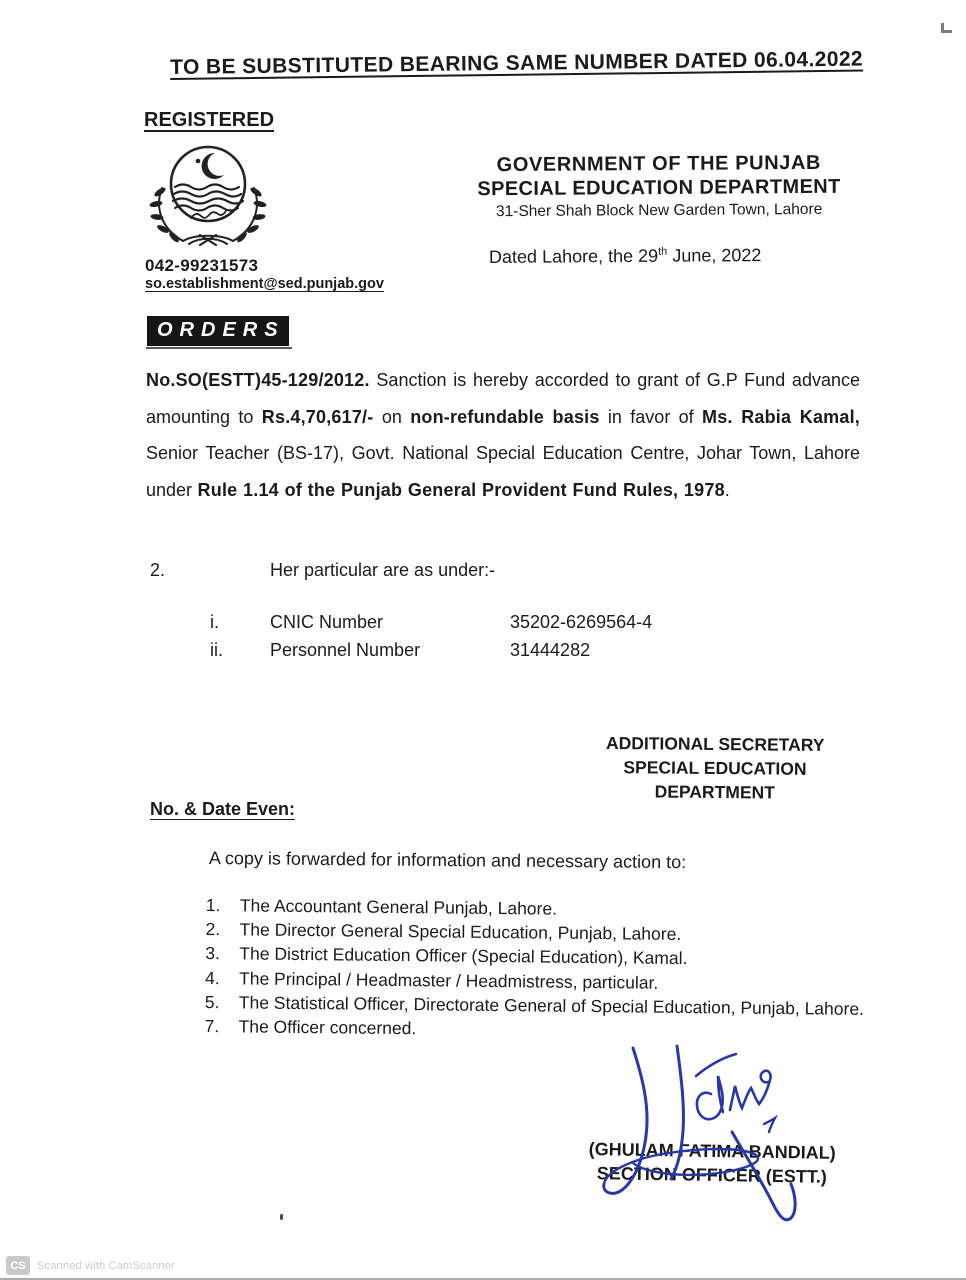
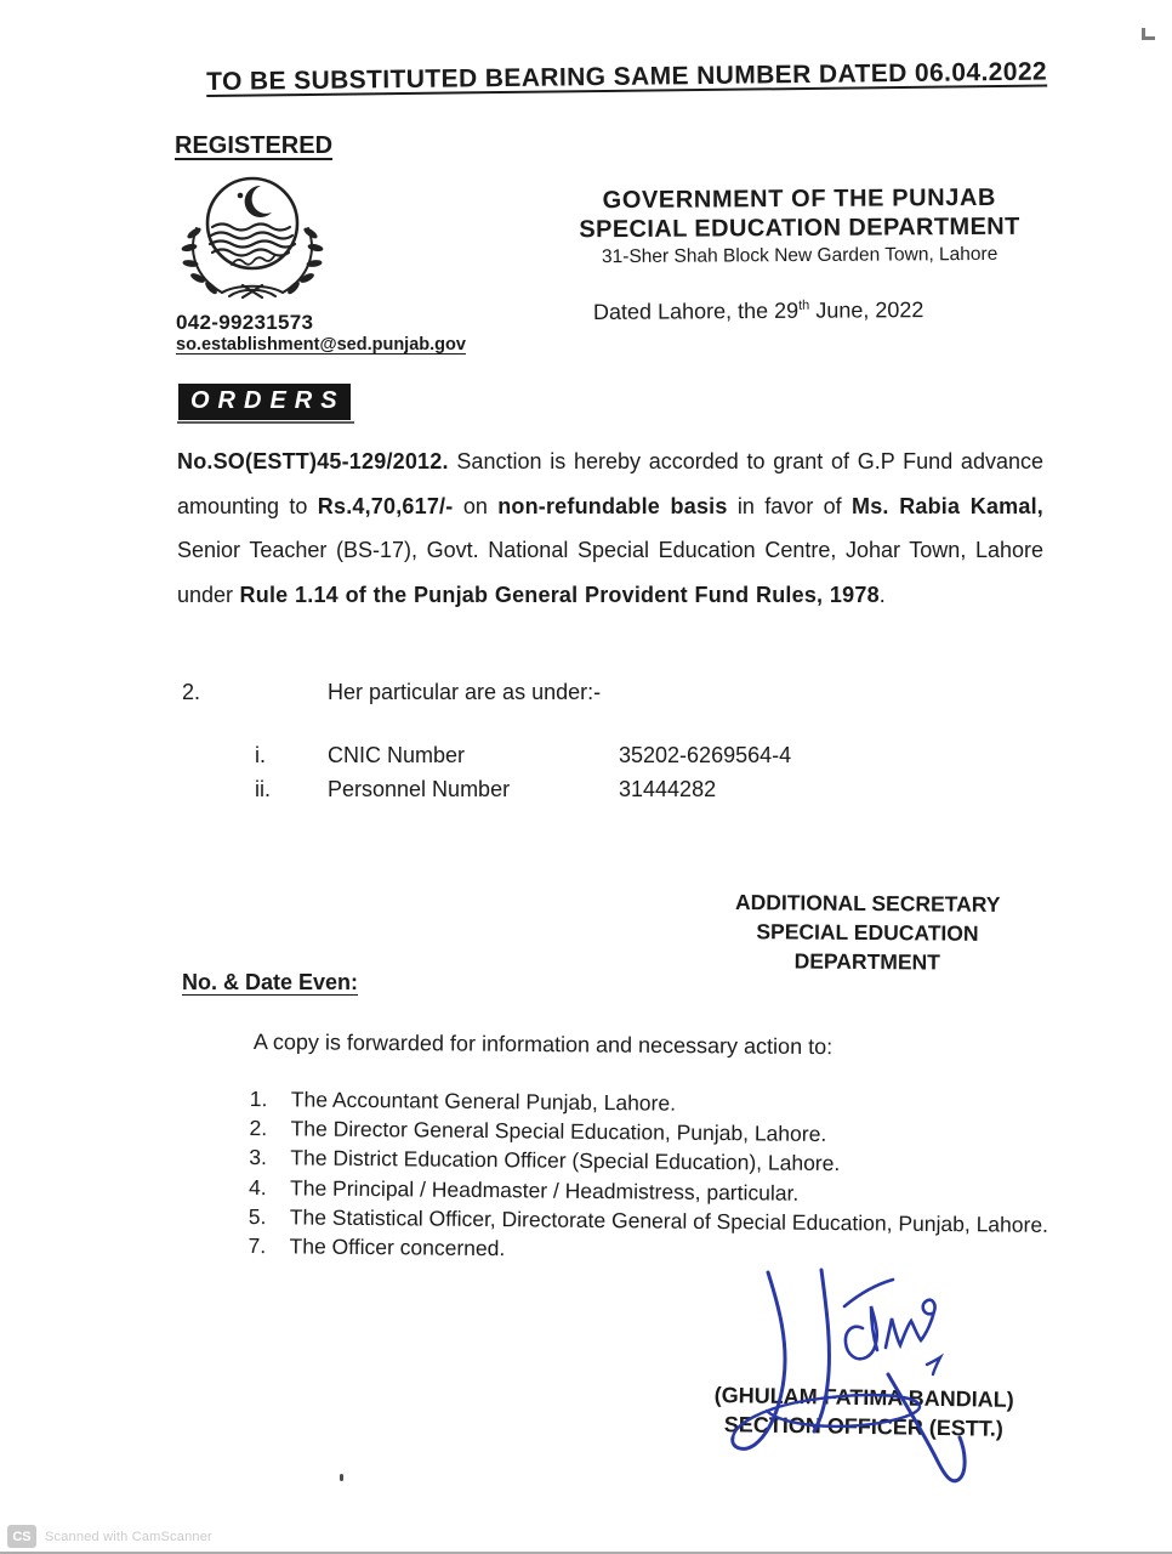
  TO BE SUBSTITUTED BEARING SAME NUMBER DATED 06.04.2022
  REGISTERED
  GOVERNMENT OF THE PUNJAB
  SPECIAL EDUCATION DEPARTMENT
  31-Sher Shah Block New Garden Town, Lahore
  Dated Lahore, the 29th June, 2022
  042-99231573
  so.establishment@sed.punjab.gov
  ORDERS
  No.SO(ESTT)45-129/2012. Sanction is hereby accorded to grant of G.P Fund advance amounting to Rs.4,70,617/- on non-refundable basis in favor of Ms. Rabia Kamal, Senior Teacher (BS-17), Govt. National Special Education Centre, Johar Town, Lahore under Rule 1.14 of the Punjab General Provident Fund Rules, 1978.
  2.
  Her particular are as under:-
  i.
  CNIC Number
  35202-6269564-4
  ii.
  Personnel Number
  31444282
  ADDITIONAL SECRETARY
  SPECIAL EDUCATION
  DEPARTMENT
  No. & Date Even:
  A copy is forwarded for information and necessary action to:
  1.
  The Accountant General Punjab, Lahore.
  2.
  The Director General Special Education, Punjab, Lahore.
  3.
- The District Education Officer (Special Education), Kamal.
+ The District Education Officer (Special Education), Lahore.
  4.
  The Principal / Headmaster / Headmistress, particular.
  5.
  The Statistical Officer, Directorate General of Special Education, Punjab, Lahore.
  7.
  The Officer concerned.
  (GHULAMTIMA BANDIAL)
  SECTIOICER (ESTT.)
  CS
  Scanned with CamScanner
